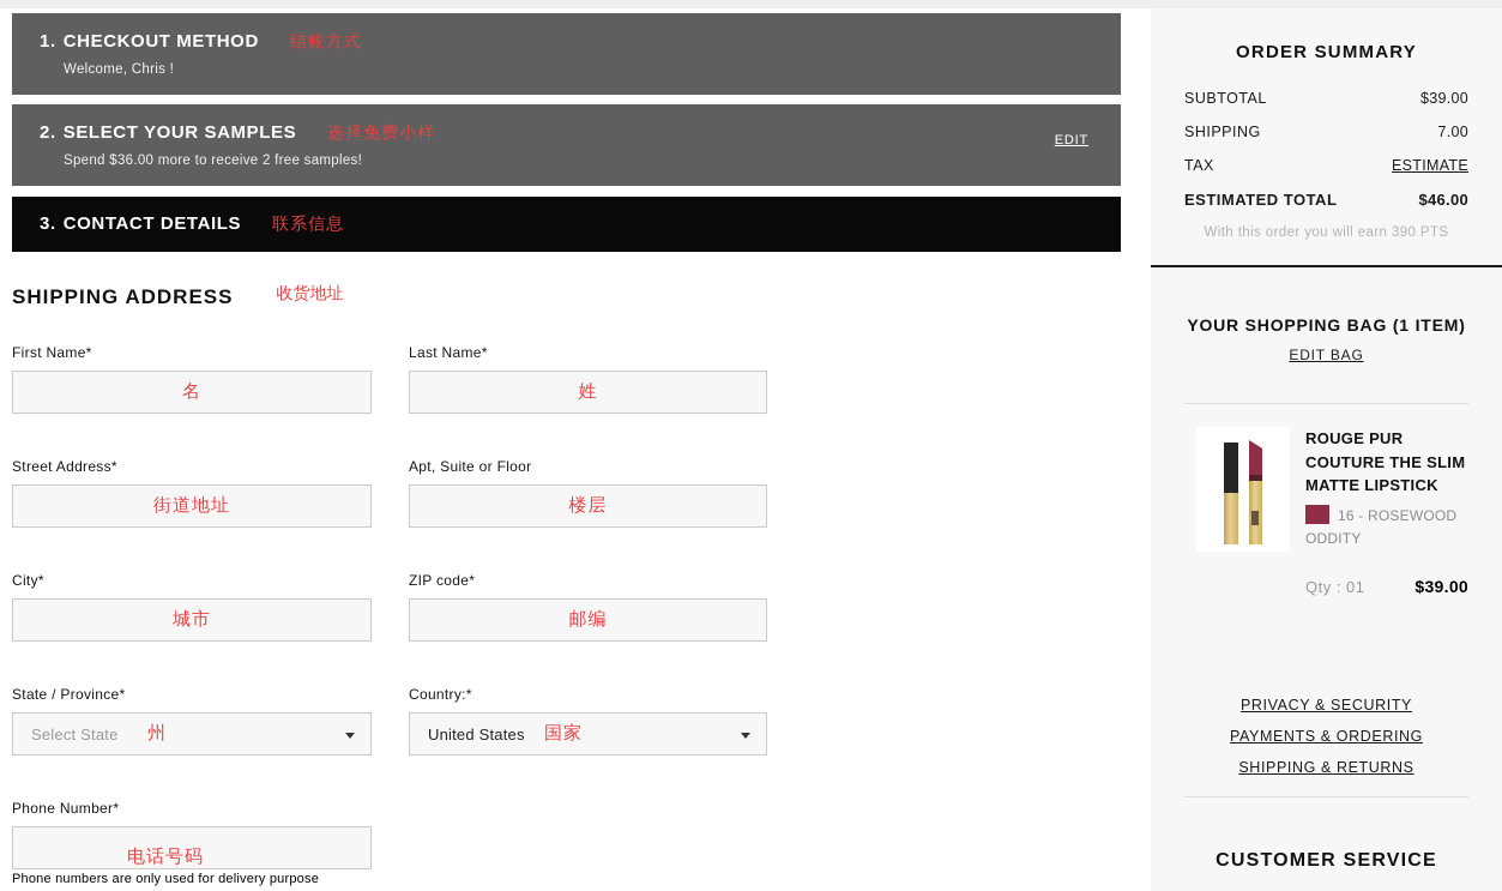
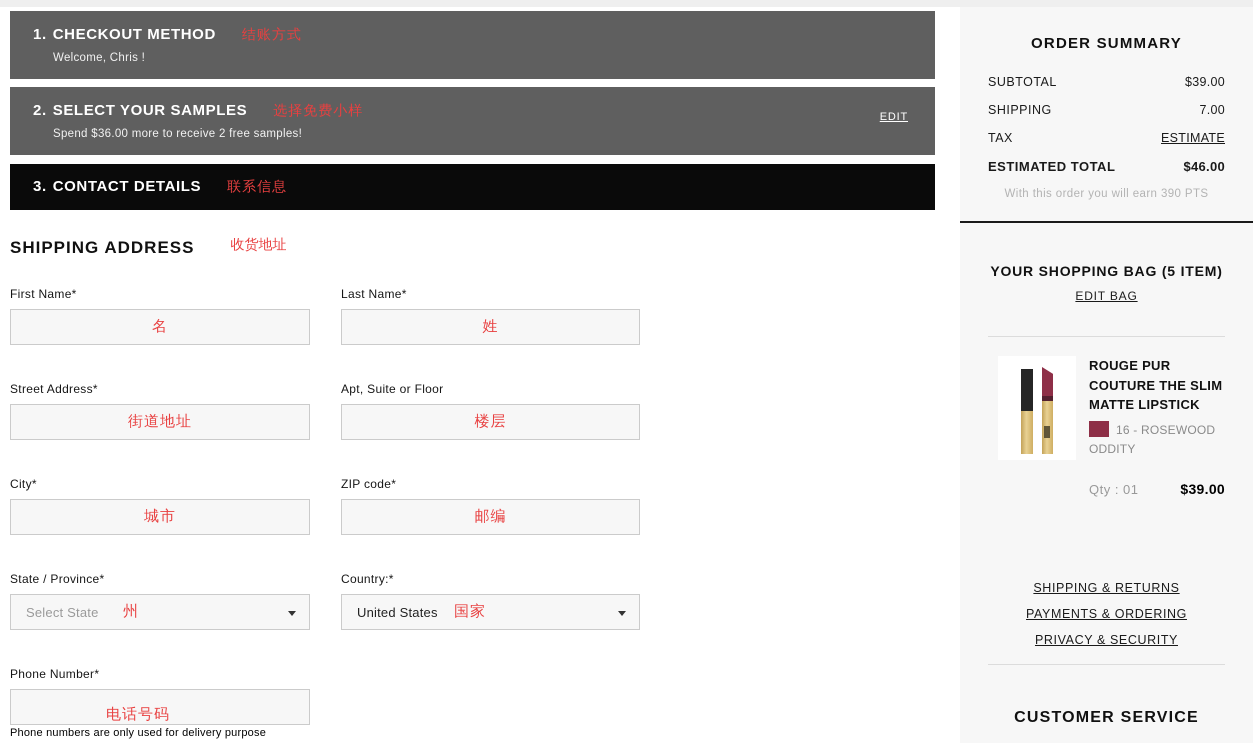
  1. CHECKOUT METHOD 结账方式
  Welcome, Chris !
  2. SELECT YOUR SAMPLES 选择免费小样
  Spend $36.00 more to receive 2 free samples!
  EDIT
  3. CONTACT DETAILS 联系信息
  SHIPPING ADDRESS
  收货地址
  First Name*
  名
  Last Name*
  姓
  Street Address*
  街道地址
  Apt, Suite or Floor
  楼层
  City*
  城市
  ZIP code*
  邮编
  State / Province*
  Select State
  州
  Country:*
  United States
  国家
  Phone Number*
  电话号码
  Phone numbers are only used for delivery purpose
  ORDER SUMMARY
  SUBTOTAL
  $39.00
  SHIPPING
  7.00
  TAX
  ESTIMATE
  ESTIMATED TOTAL
  $46.00
  With this order you will earn 390 PTS
- YOUR SHOPPING BAG (1 ITEM)
+ YOUR SHOPPING BAG (5 ITEM)
  EDIT BAG
  ROUGE PUR COUTURE THE SLIM MATTE LIPSTICK
  16 - ROSEWOOD ODDITY
  Qty : 01
  $39.00
- PRIVACY & SECURITY
+ SHIPPING & RETURNS
  PAYMENTS & ORDERING
- SHIPPING & RETURNS
+ PRIVACY & SECURITY
  CUSTOMER SERVICE
